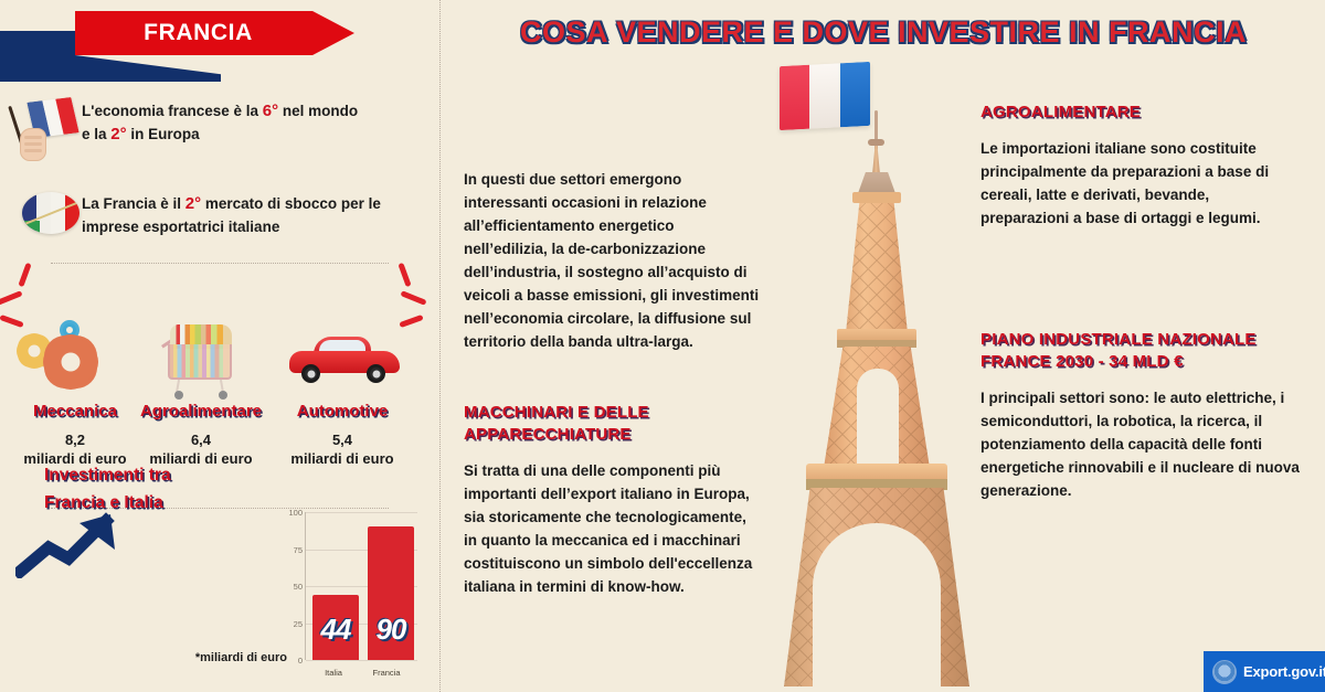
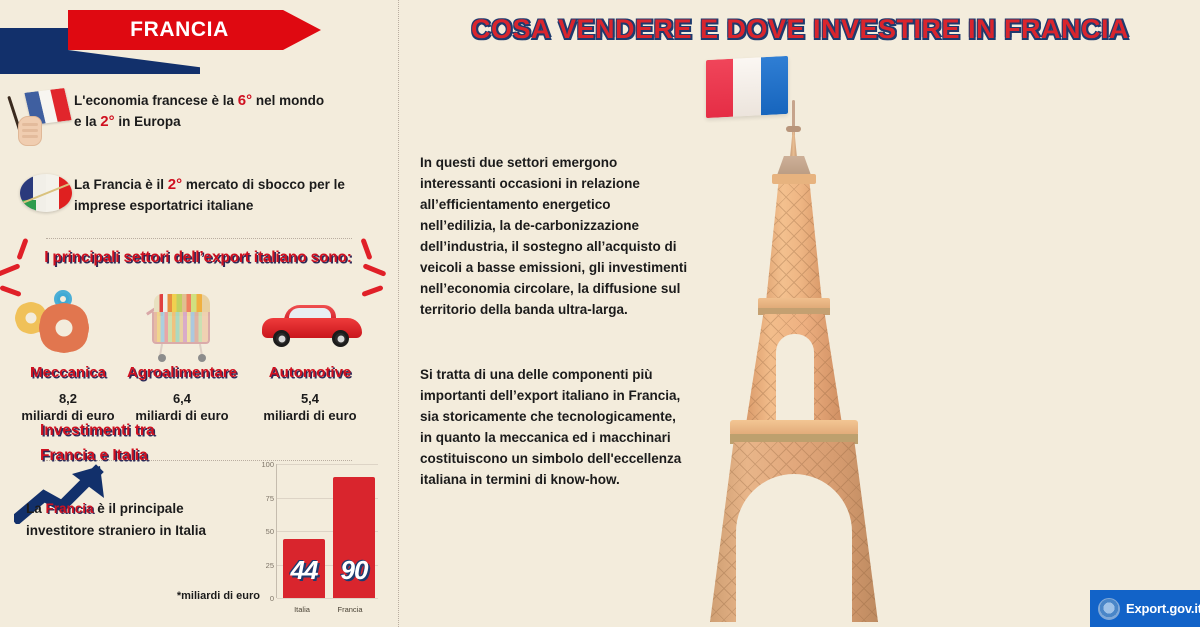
  FRANCIA
  L'economia francese è la 6° nel mondo
  e la 2° in Europa
  La Francia è il 2° mercato di sbocco per le
  imprese esportatrici italiane
+ I principali settori dell’export italiano sono:
  Meccanica
  8,2
  miliardi di euro
  Agroalimentare
  6,4
  miliardi di euro
  Automotive
  5,4
  miliardi di euro
  Investimenti tra
  Francia e Italia
+ La Francia è il principale
+ investitore straniero in Italia
  *miliardi di euro
  100
  75
  50
  25
  0
  44
  90
  Italia
  Francia
  COSA VENDERE E DOVE INVESTIRE IN FRANCIA
  In questi due settori emergono interessanti occasioni in relazione all’efficientamento energetico nell’edilizia, la de-carbonizzazione dell’industria, il sostegno all’acquisto di veicoli a basse emissioni, gli investimenti nell’economia circolare, la diffusione sul territorio della banda ultra-larga.
- MACCHINARI E DELLE
- APPARECCHIATURE
- Si tratta di una delle componenti più importanti dell’export italiano in Europa, sia storicamente che tecnologicamente, in quanto la meccanica ed i macchinari costituiscono un simbolo dell'eccellenza italiana in termini di know-how.
+ Si tratta di una delle componenti più importanti dell’export italiano in Francia, sia storicamente che tecnologicamente, in quanto la meccanica ed i macchinari costituiscono un simbolo dell'eccellenza italiana in termini di know-how.
- AGROALIMENTARE
- Le importazioni italiane sono costituite principalmente da preparazioni a base di cereali, latte e derivati, bevande, preparazioni a base di ortaggi e legumi.
- PIANO INDUSTRIALE NAZIONALE
- FRANCE 2030 - 34 MLD €
- I principali settori sono: le auto elettriche, i semiconduttori, la robotica, la ricerca, il potenziamento della capacità delle fonti energetiche rinnovabili e il nucleare di nuova generazione.
  Export.gov.i
